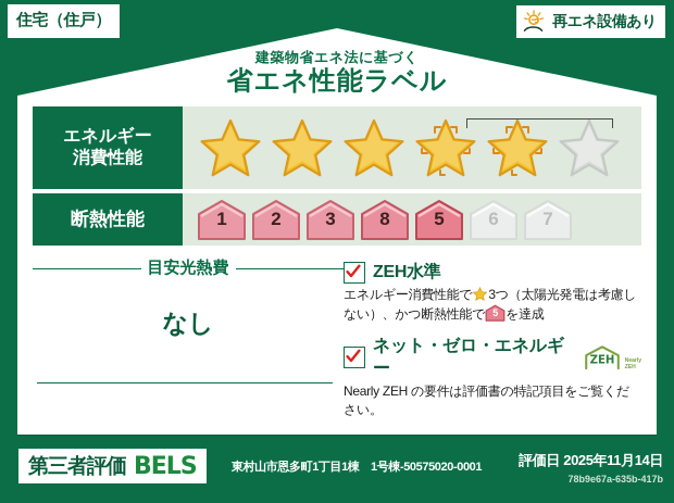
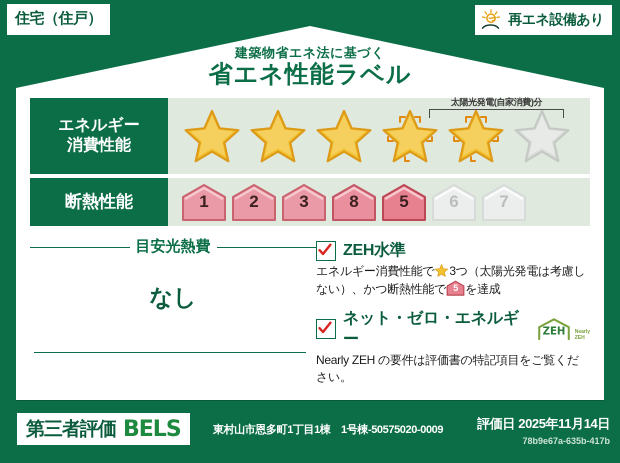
  住宅（住戸）
  再エネ設備あり
  建築物省エネ法に基づく
  省エネ性能ラベル
  エネルギー
  消費性能
+ 太陽光発電(自家消費)分
  断熱性能
  1
  2
  3
  8
  5
  6
  7
  目安光熱費
  なし
  ZEH水準
  エネルギー消費性能で 3つ（太陽光発電は考慮しない）、かつ断熱性能で
  5
  を達成
  ネット・ゼロ・エネルギー
  ZEH
  Nearly ZEH の要件は評価書の特記項目をご覧ください。
  第三者評価
  BELS
- 東村山市恩多町1丁目1棟 1号棟-50575020-0001
+ 東村山市恩多町1丁目1棟 1号棟-50575020-0009
  評価日 2025年11月14日
  78b9e67a-635b-417b
